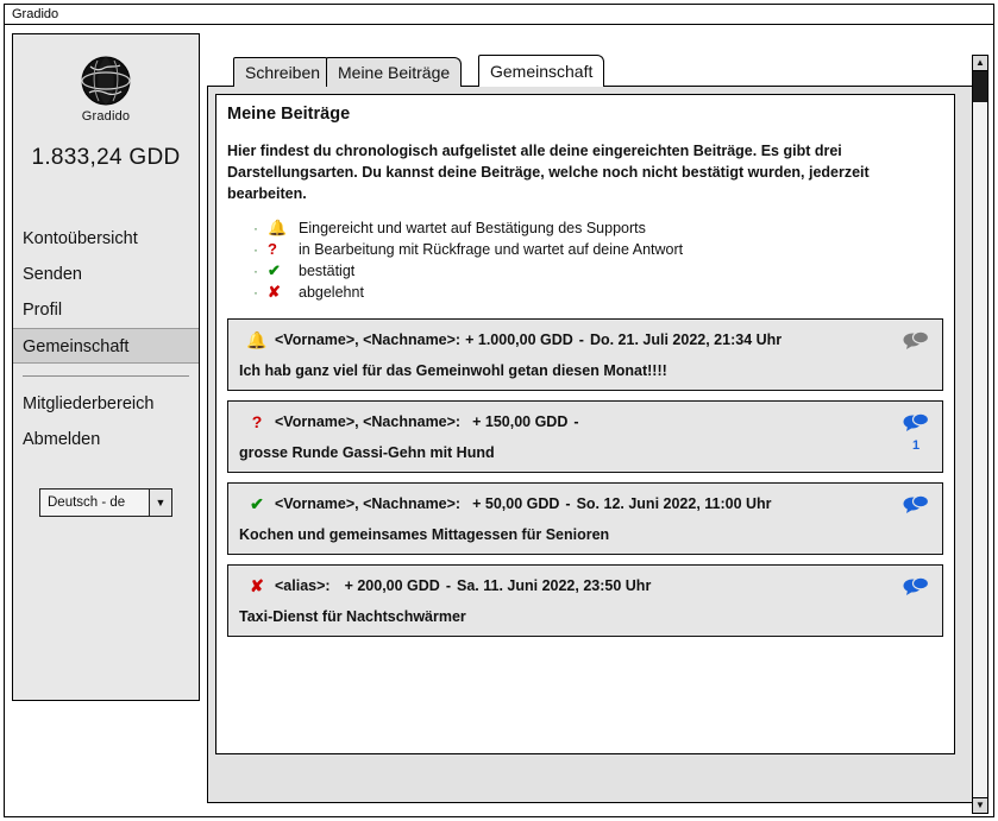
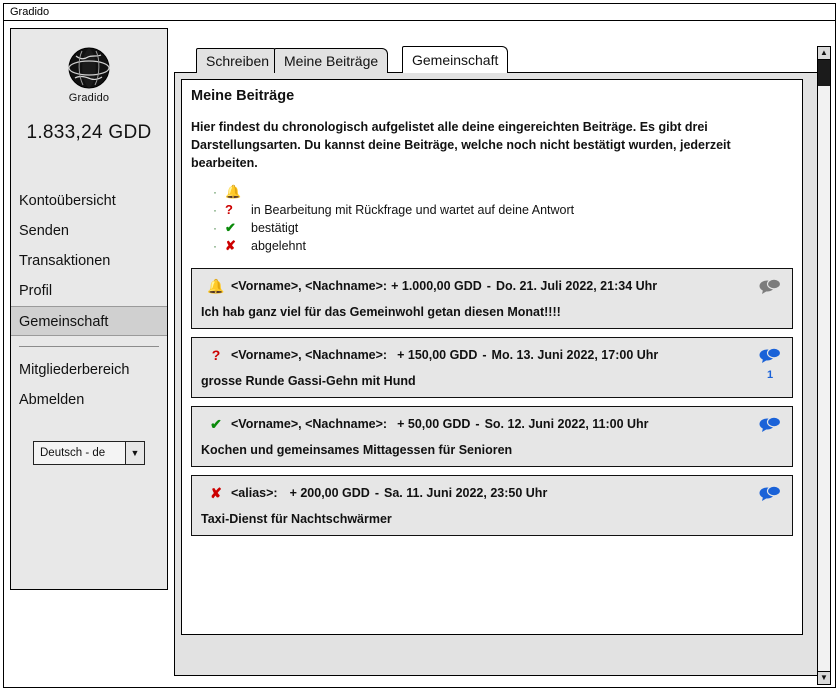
  Gradido
  Gradido
  1.833,24 GDD
  Kontoübersicht
  Senden
+ Transaktionen
  Profil
  Gemeinschaft
  Mitgliederbereich
  Abmelden
  Deutsch - de
  ▼
  Schreiben
  Meine Beiträge
  Gemeinschaft
  Meine Beiträge
  Hier findest du chronologisch aufgelistet alle deine eingereichten Beiträge. Es gibt drei Darstellungsarten. Du kannst deine Beiträge, welche noch nicht bestätigt wurden, jederzeit bearbeiten.
  ·
  🔔
- Eingereicht und wartet auf Bestätigung des Supports
  ·
  ?
  in Bearbeitung mit Rückfrage und wartet auf deine Antwort
  ·
  ✔
  bestätigt
  ·
  ✘
  abgelehnt
  🔔
  <Vorname>, <Nachname>:
  + 1.000,00 GDD
  -
  Do. 21. Juli 2022, 21:34 Uhr
  Ich hab ganz viel für das Gemeinwohl getan diesen Monat!!!!
  ?
  <Vorname>, <Nachname>:
  + 150,00 GDD
  -
+ Mo. 13. Juni 2022, 17:00 Uhr
  grosse Runde Gassi-Gehn mit Hund
  1
  ✔
  <Vorname>, <Nachname>:
  + 50,00 GDD
  -
  So. 12. Juni 2022, 11:00 Uhr
  Kochen und gemeinsames Mittagessen für Senioren
  ✘
  <alias>:
  + 200,00 GDD
  -
  Sa. 11. Juni 2022, 23:50 Uhr
  Taxi-Dienst für Nachtschwärmer
  ▲
  ▼
